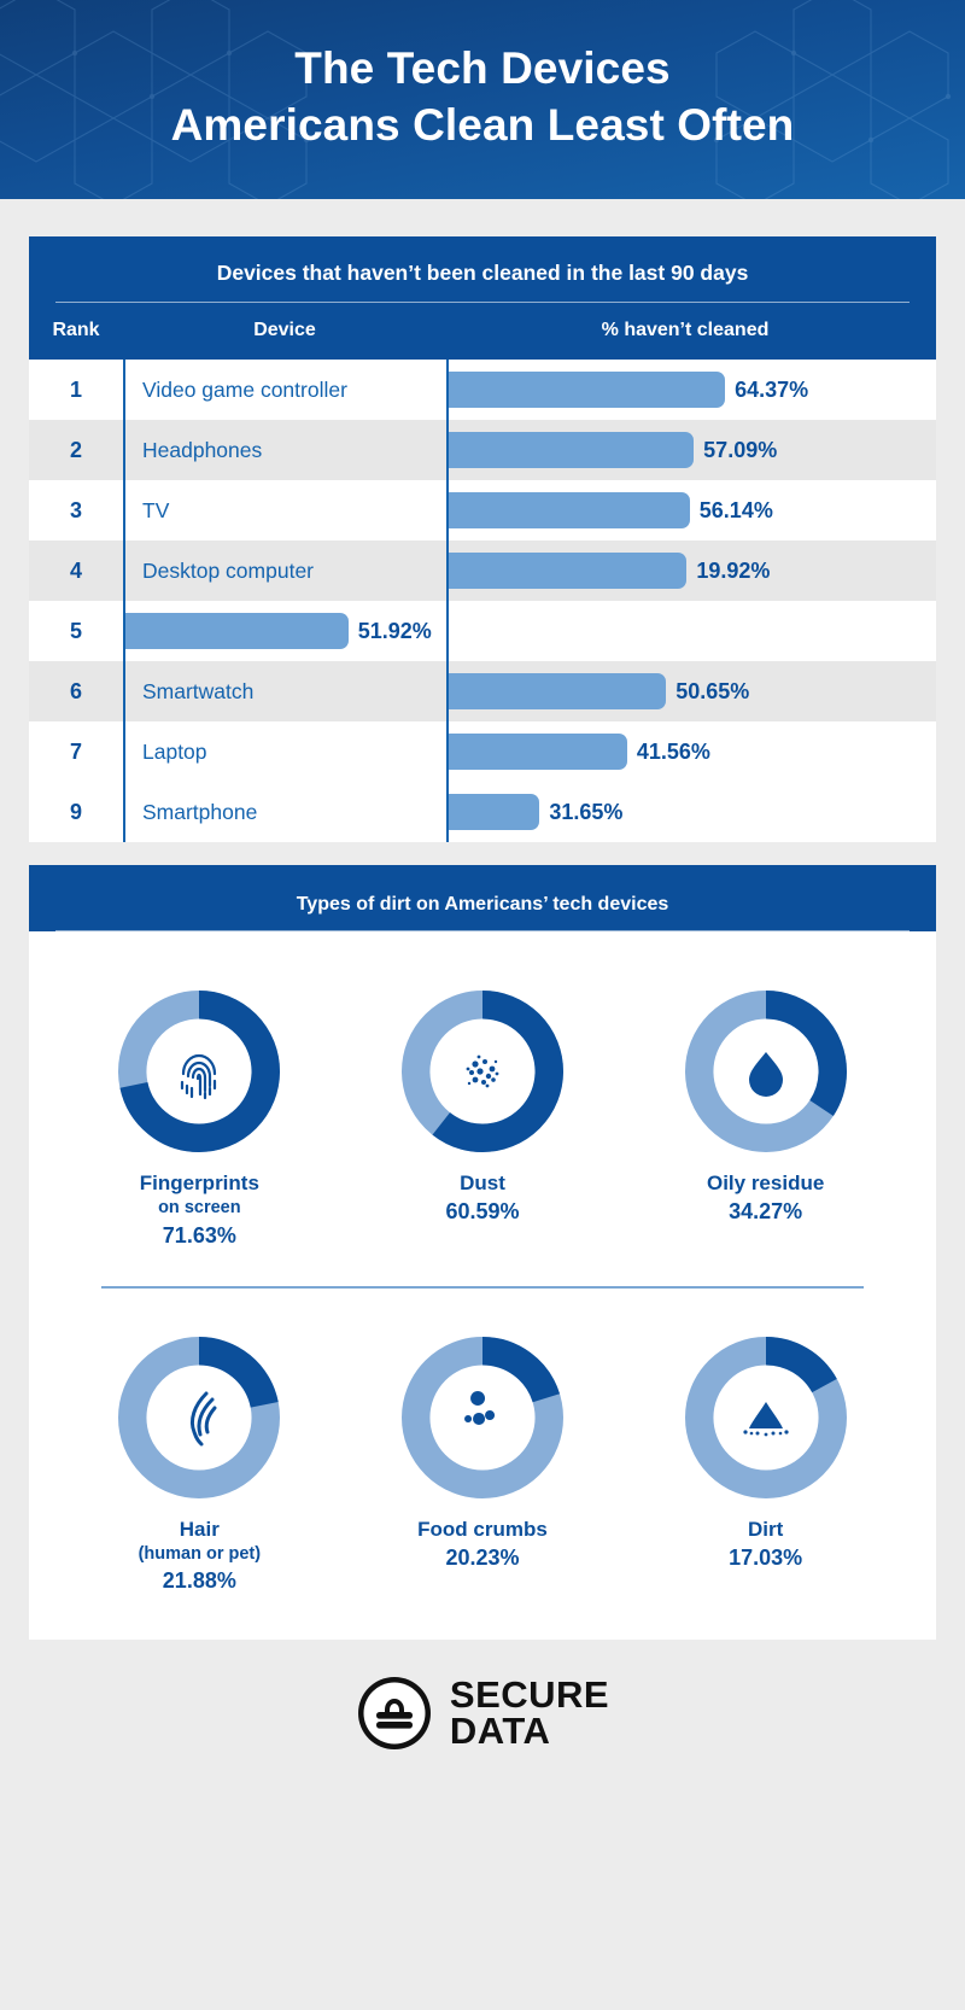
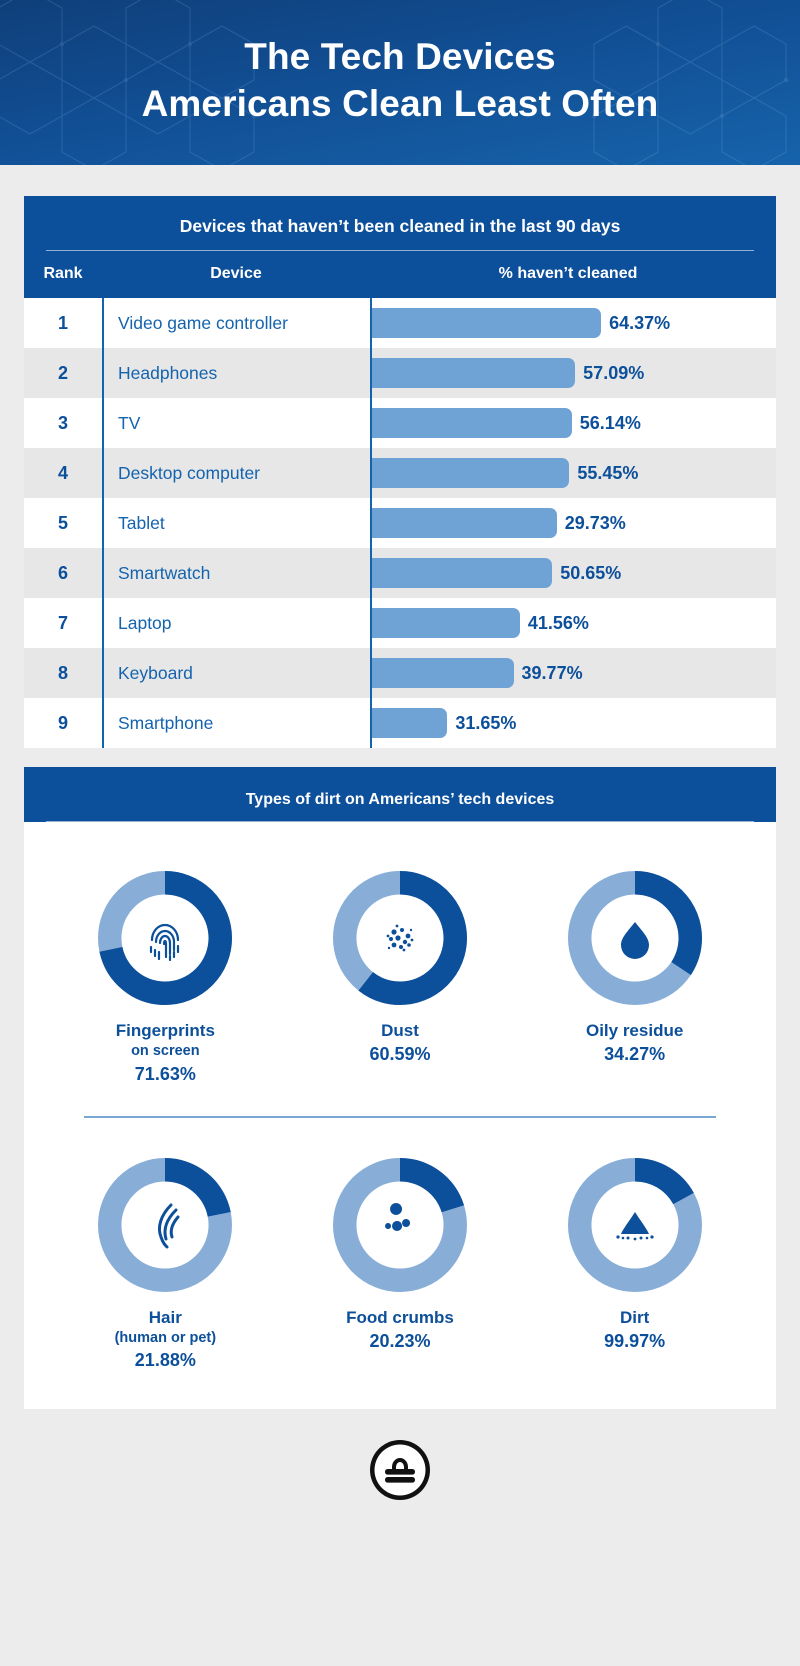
  The Tech Devices
  Americans Clean Least Often
  Devices that haven’t been cleaned in the last 90 days
  Rank
  Device
  % haven’t cleaned
  1
  Video game controller
  64.37%
  2
  Headphones
  57.09%
  3
  TV
  56.14%
  4
  Desktop computer
- 19.92%
+ 55.45%
  5
+ Tablet
- 51.92%
+ 29.73%
  6
  Smartwatch
  50.65%
  7
  Laptop
  41.56%
+ 8
+ Keyboard
+ 39.77%
  9
  Smartphone
  31.65%
  Types of dirt on Americans’ tech devices
  Fingerprints
  on screen
  71.63%
  Dust
  60.59%
  Oily residue
  34.27%
  Hair
  (human or pet)
  21.88%
  Food crumbs
  20.23%
  Dirt
- 17.03%
+ 99.97%
- SECURE
- DATA
